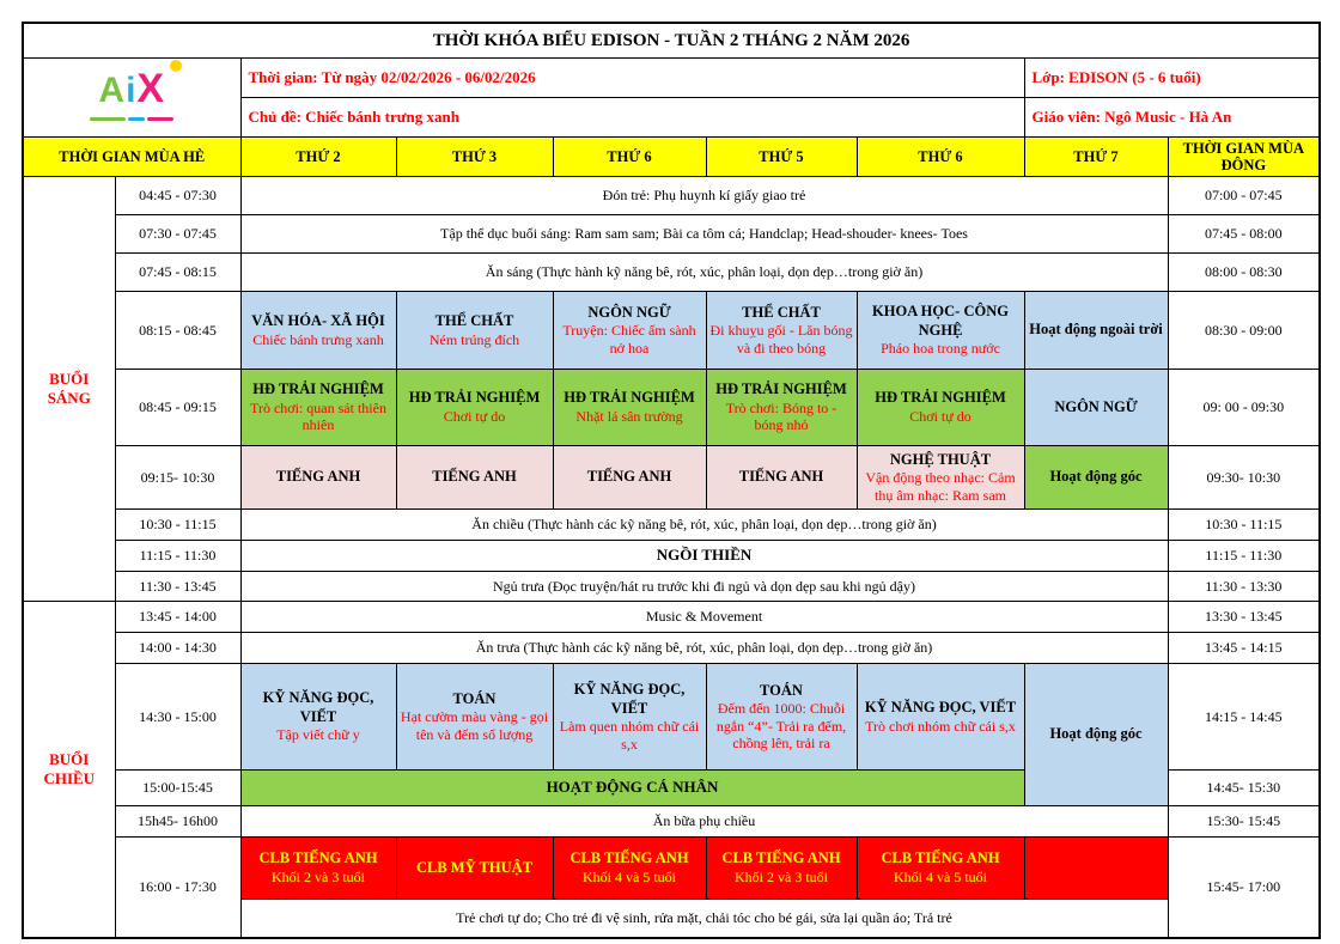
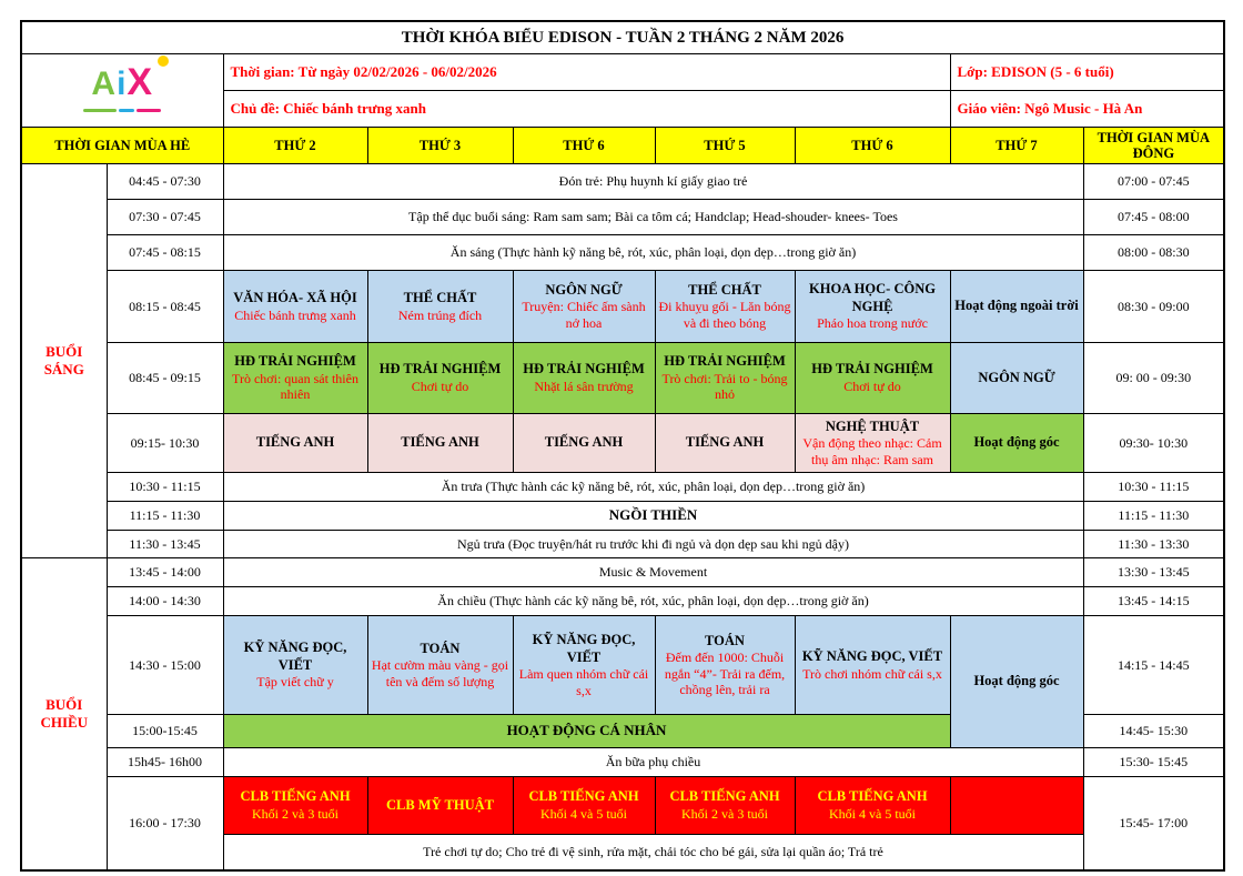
  THỜI KHÓA BIỂU EDISON - TUẦN 2 THÁNG 2 NĂM 2026
  AiX	Thời gian: Từ ngày 02/02/2026 - 06/02/2026	Lớp: EDISON (5 - 6 tuổi)
  Chủ đề: Chiếc bánh trưng xanh	Giáo viên: Ngô Music - Hà An
  THỜI GIAN MÙA HÈ	THỨ 2	THỨ 3	THỨ 6	THỨ 5	THỨ 6	THỨ 7	THỜI GIAN MÙA ĐÔNG
  BUỔI SÁNG	04:45 - 07:30	Đón trẻ: Phụ huynh kí giấy giao trẻ	07:00 - 07:45
  07:30 - 07:45	Tập thể dục buổi sáng: Ram sam sam; Bài ca tôm cá; Handclap; Head-shouder- knees- Toes	07:45 - 08:00
  07:45 - 08:15	Ăn sáng (Thực hành kỹ năng bê, rót, xúc, phân loại, dọn dẹp…trong giờ ăn)	08:00 - 08:30
  08:15 - 08:45	VĂN HÓA- XÃ HỘIChiếc bánh trưng xanh	THỂ CHẤTNém trúng đích	NGÔN NGỮTruyện: Chiếc ấm sành nở hoa	THỂ CHẤTĐi khuỵu gối - Lăn bóng và đi theo bóng	KHOA HỌC- CÔNG NGHỆPháo hoa trong nước	Hoạt động ngoài trời	08:30 - 09:00
- 08:45 - 09:15	HĐ TRẢI NGHIỆMTrò chơi: quan sát thiên nhiên	HĐ TRẢI NGHIỆMChơi tự do	HĐ TRẢI NGHIỆMNhặt lá sân trường	HĐ TRẢI NGHIỆMTrò chơi: Bóng to - bóng nhỏ	HĐ TRẢI NGHIỆMChơi tự do	NGÔN NGỮ	09: 00 - 09:30
+ 08:45 - 09:15	HĐ TRẢI NGHIỆMTrò chơi: quan sát thiên nhiên	HĐ TRẢI NGHIỆMChơi tự do	HĐ TRẢI NGHIỆMNhặt lá sân trường	HĐ TRẢI NGHIỆMTrò chơi: Trải to - bóng nhỏ	HĐ TRẢI NGHIỆMChơi tự do	NGÔN NGỮ	09: 00 - 09:30
  09:15- 10:30	TIẾNG ANH	TIẾNG ANH	TIẾNG ANH	TIẾNG ANH	NGHỆ THUẬTVận động theo nhạc: Cảm thụ âm nhạc: Ram sam	Hoạt động góc	09:30- 10:30
- 10:30 - 11:15	Ăn chiều (Thực hành các kỹ năng bê, rót, xúc, phân loại, dọn dẹp…trong giờ ăn)	10:30 - 11:15
+ 10:30 - 11:15	Ăn trưa (Thực hành các kỹ năng bê, rót, xúc, phân loại, dọn dẹp…trong giờ ăn)	10:30 - 11:15
  11:15 - 11:30	NGỒI THIỀN	11:15 - 11:30
  11:30 - 13:45	Ngủ trưa (Đọc truyện/hát ru trước khi đi ngủ và dọn dẹp sau khi ngủ dậy)	11:30 - 13:30
  BUỔI CHIỀU	13:45 - 14:00	Music & Movement	13:30 - 13:45
- 14:00 - 14:30	Ăn trưa (Thực hành các kỹ năng bê, rót, xúc, phân loại, dọn dẹp…trong giờ ăn)	13:45 - 14:15
+ 14:00 - 14:30	Ăn chiều (Thực hành các kỹ năng bê, rót, xúc, phân loại, dọn dẹp…trong giờ ăn)	13:45 - 14:15
  14:30 - 15:00	KỸ NĂNG ĐỌC, VIẾTTập viết chữ y	TOÁNHạt cườm màu vàng - gọi tên và đếm số lượng	KỸ NĂNG ĐỌC, VIẾTLàm quen nhóm chữ cái s,x	TOÁNĐếm đến 1000: Chuỗi ngắn “4”- Trải ra đếm, chồng lên, trải ra	KỸ NĂNG ĐỌC, VIẾTTrò chơi nhóm chữ cái s,x	Hoạt động góc	14:15 - 14:45
  15:00-15:45	HOẠT ĐỘNG CÁ NHÂN	14:45- 15:30
  15h45- 16h00	Ăn bữa phụ chiều	15:30- 15:45
  16:00 - 17:30	CLB TIẾNG ANHKhối 2 và 3 tuổi	CLB MỸ THUẬT	CLB TIẾNG ANHKhối 4 và 5 tuổi	CLB TIẾNG ANHKhối 2 và 3 tuổi	CLB TIẾNG ANHKhối 4 và 5 tuổi		15:45- 17:00
  Trẻ chơi tự do; Cho trẻ đi vệ sinh, rửa mặt, chải tóc cho bé gái, sửa lại quần áo; Trả trẻ
